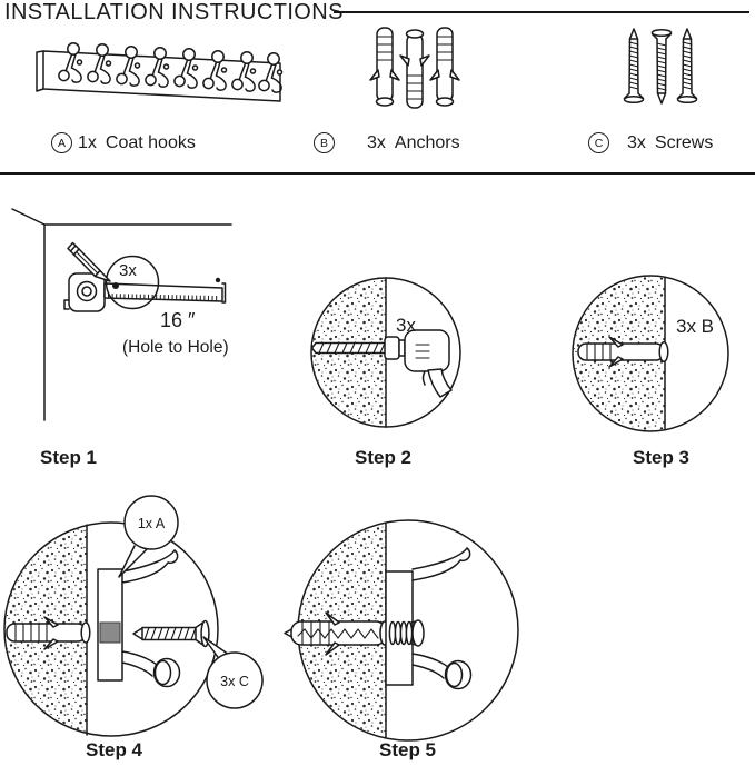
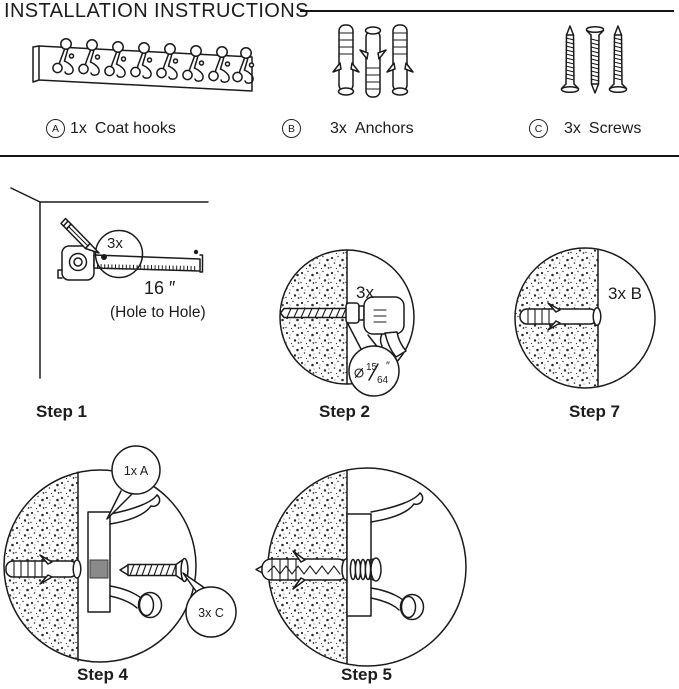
  3x
  16 ″
  (Hole to Hole)
+ 15
+ 64
+ ″
  3x
  3x B
  1x A
  3x C
  INSTALLATION INSTRUCTIONS
  A
  1x
  Coat hooks
  B
  3x
  Anchors
  C
  3x
  Screws
  Step 1
  Step 2
- Step 3
+ Step 7
  Step 4
  Step 5
